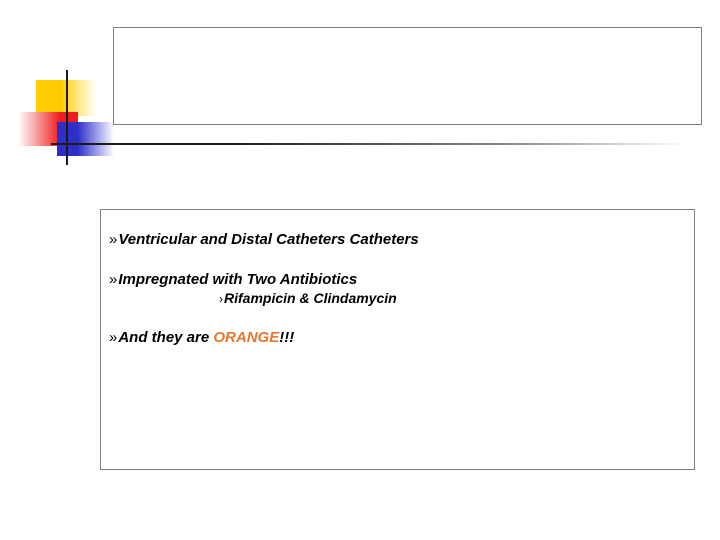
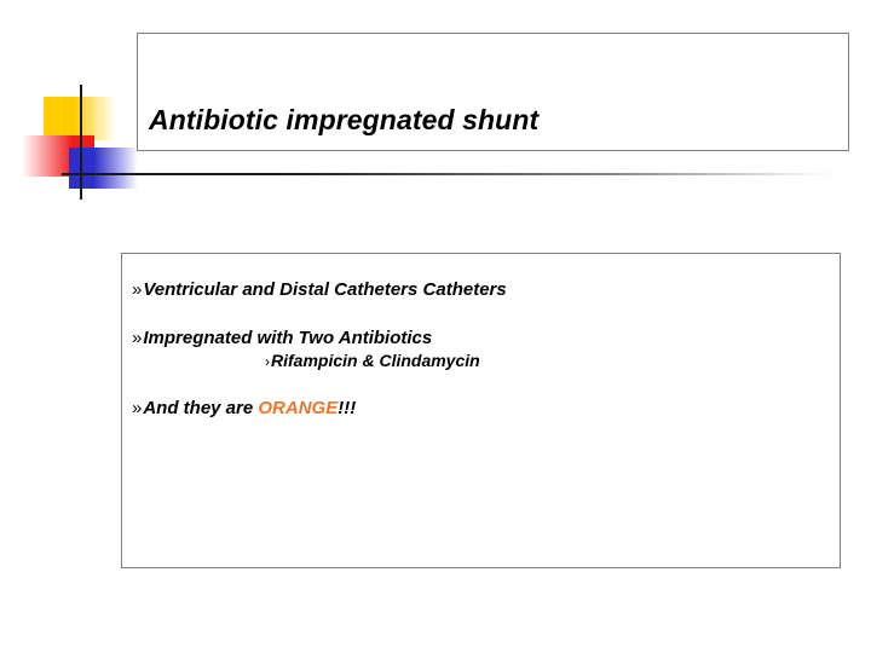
+ Antibiotic impregnated shunt
  »Ventricular and Distal Catheters Catheters
  »Impregnated with Two Antibiotics
  ›Rifampicin & Clindamycin
  »And they are ORANGE!!!
